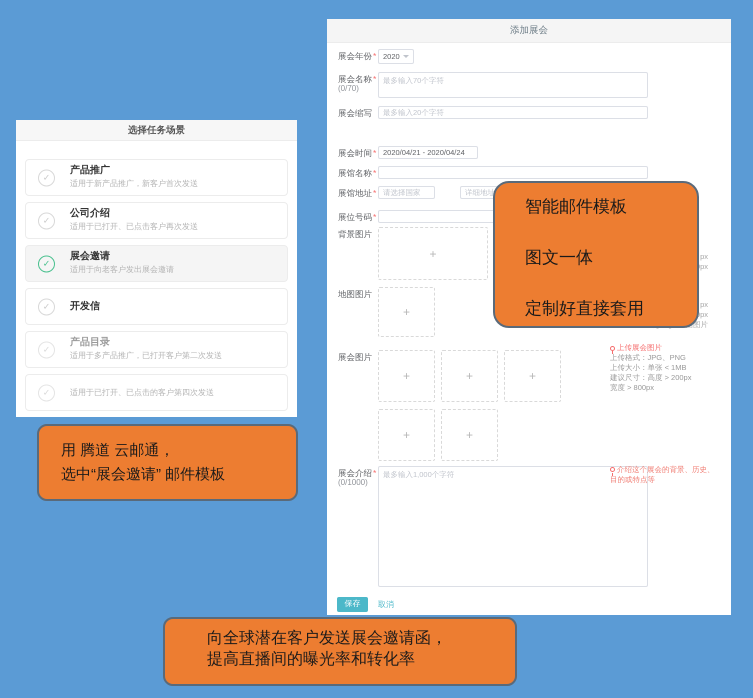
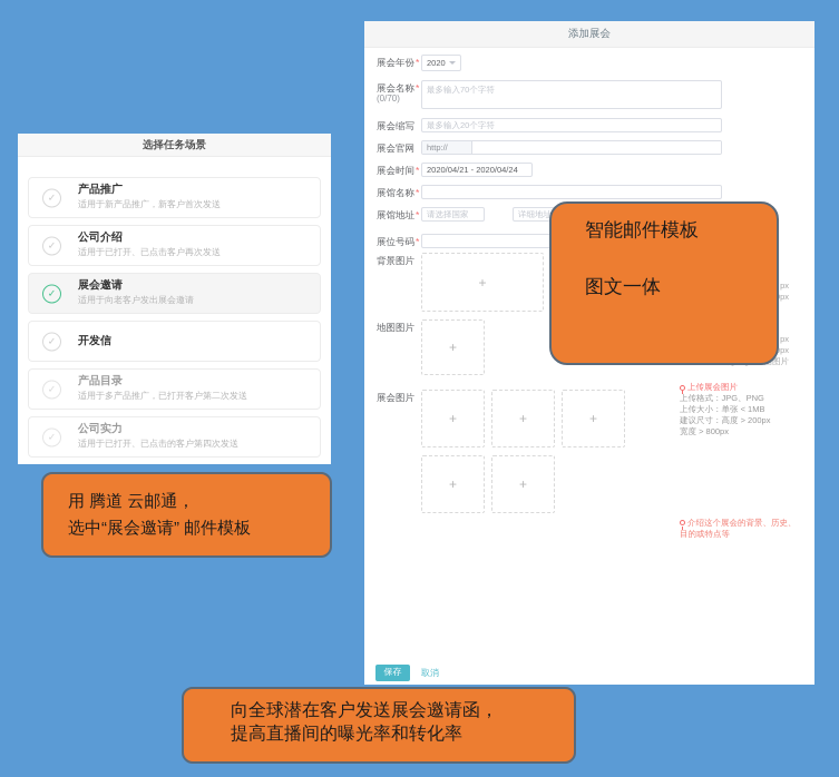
  选择任务场景
  ✓
  产品推广
  适用于新产品推广，新客户首次发送
  ✓
  公司介绍
  适用于已打开、已点击客户再次发送
  ✓
  展会邀请
  适用于向老客户发出展会邀请
  ✓
  开发信
  ✓
  产品目录
  适用于多产品推广，已打开客户第二次发送
  ✓
+ 公司实力
  适用于已打开、已点击的客户第四次发送
  添加展会
  展会年份*
  2020
  展会名称*
  (0/70)
  最多输入70个字符
  展会缩写
  最多输入20个字符
+ 展会官网
+ http://
  展会时间*
  2020/04/21 - 2020/04/24
  展馆名称*
  展馆地址*
  请选择国家
  详细地址
  展位号码*
  背景图片
  +
  px
  地图图片
  +
  px
  展会图片
  +
  +
  +
  +
  +
  上传展会图片
  上传格式：JPG、PNG
  上传大小：单张 < 1MB
  建议尺寸：高度 > 200px
  宽度 > 800px
- 展会介绍*
- (0/1000)
- 最多输入1,000个字符
  介绍这个展会的背景、历史、目的或特点等
  保存
  取消
  智能邮件模板
  图文一体
- 定制好直接套用
  用 腾道 云邮通，
  选中“展会邀请” 邮件模板
  向全球潜在客户发送展会邀请函，
  提高直播间的曝光率和转化率
